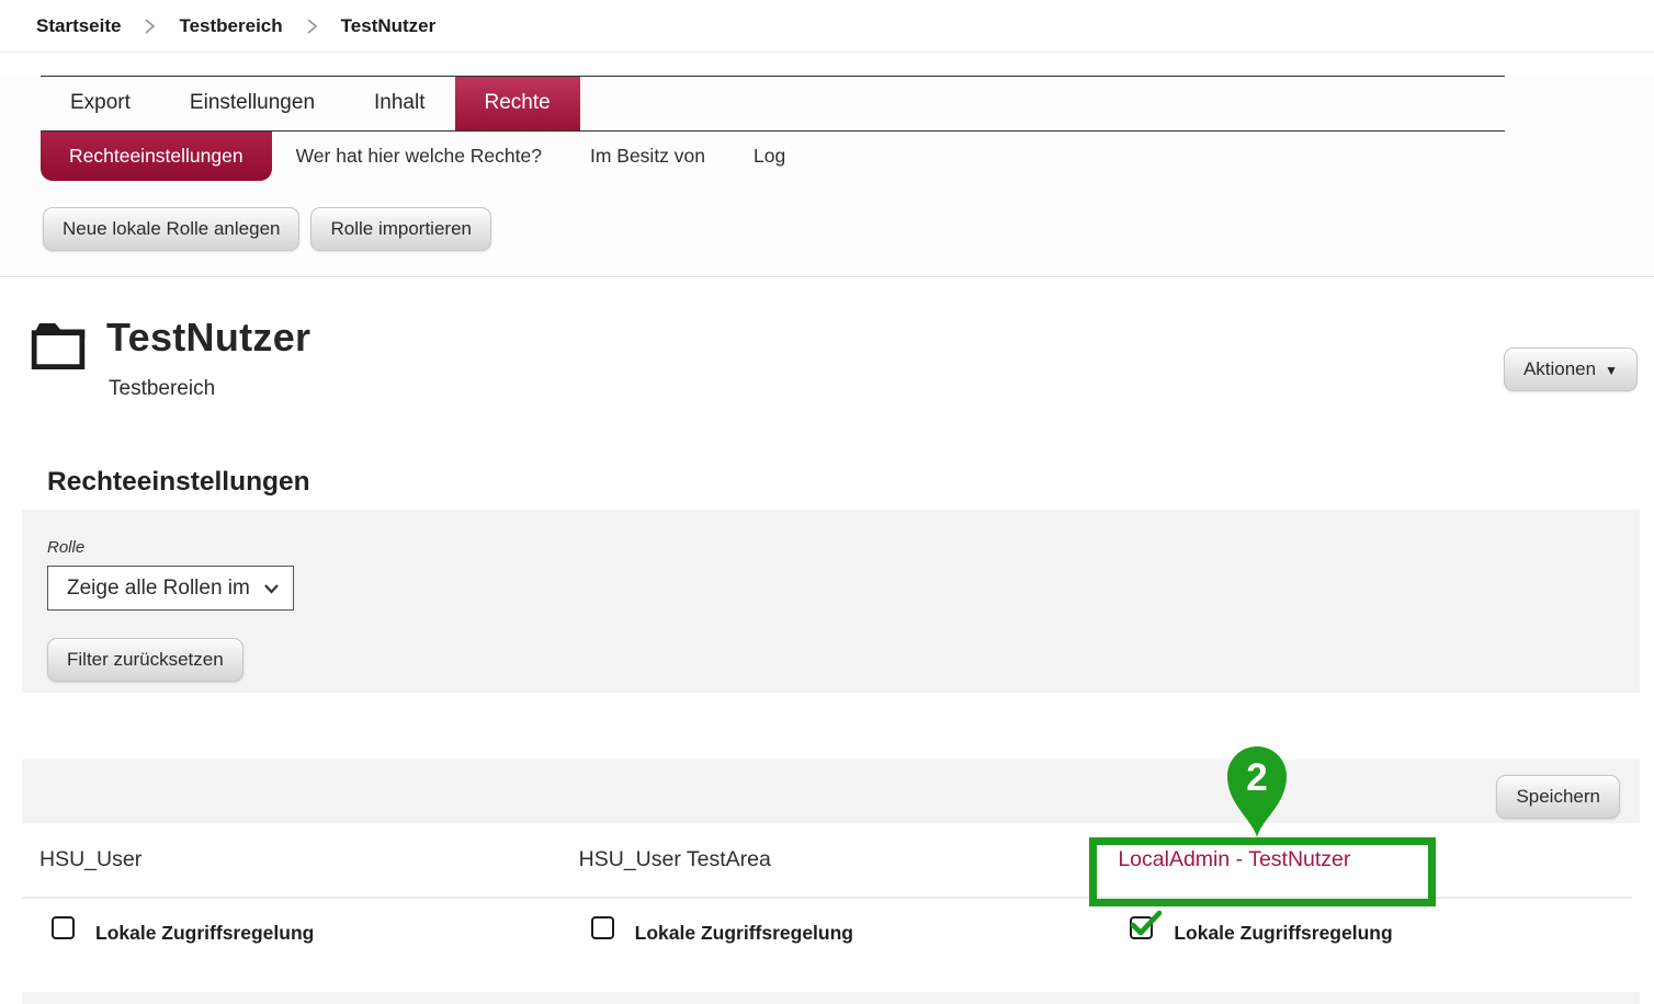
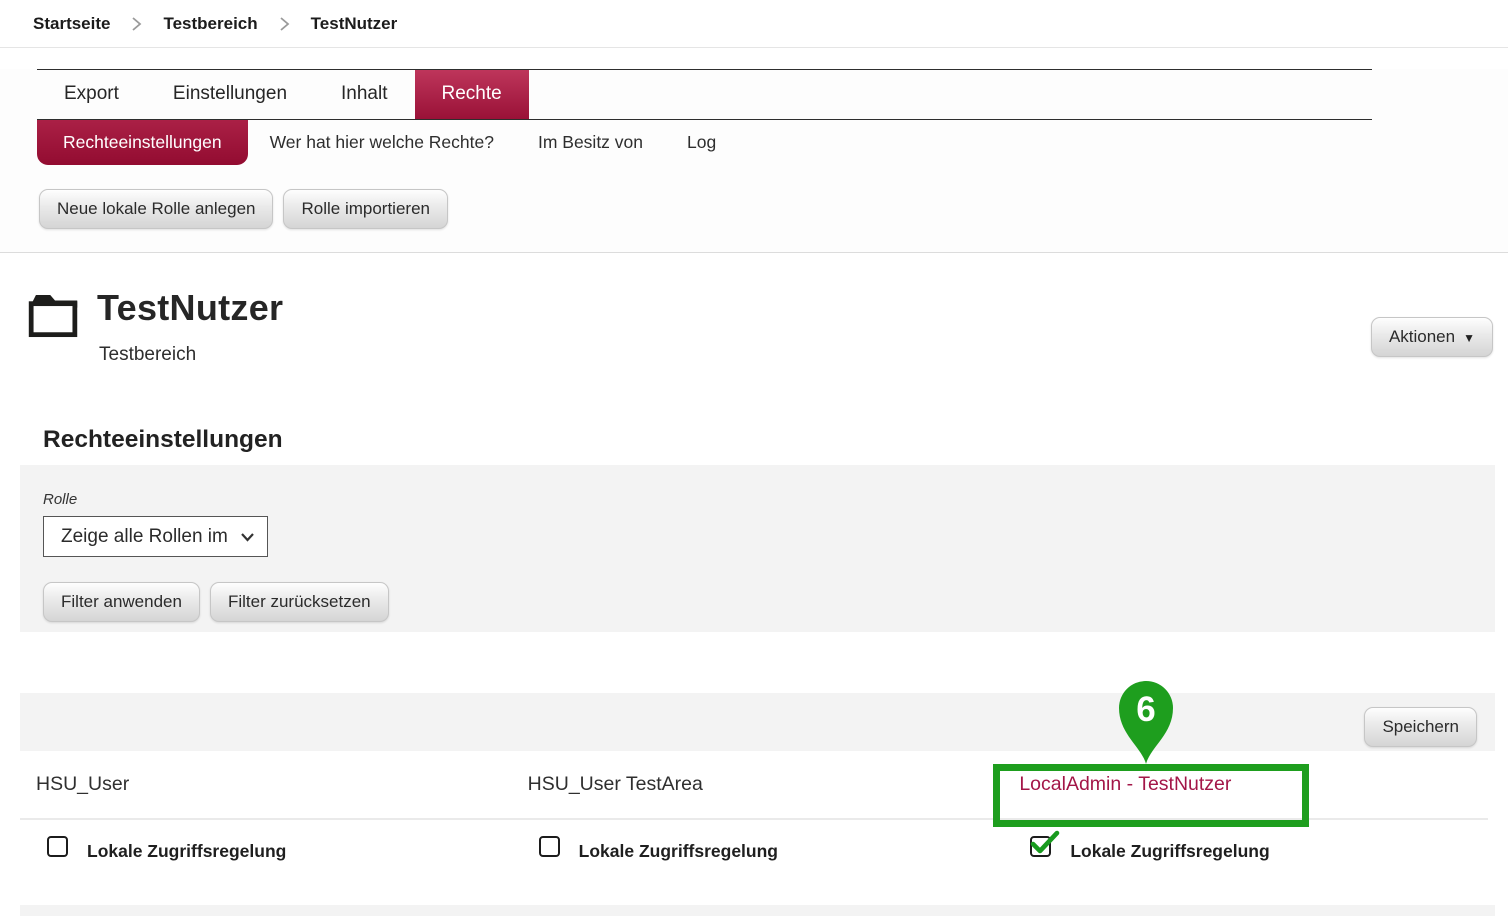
  Startseite
  Testbereich
  TestNutzer
  Export
  Einstellungen
  Inhalt
  Rechte
  Rechteeinstellungen
  Wer hat hier welche Rechte?
  Im Besitz von
  Log
  Neue lokale Rolle anlegen
  Rolle importieren
  TestNutzer
  Testbereich
  Aktionen
  ▼
  Rechteeinstellungen
  Rolle
  Zeige alle Rollen im
+ Filter anwenden
  Filter zurücksetzen
  Speichern
  HSU_User
  HSU_User TestArea
  LocalAdmin - TestNutzer
  Lokale Zugriffsregelung
  Lokale Zugriffsregelung
  Lokale Zugriffsregelung
- 2
+ 6
